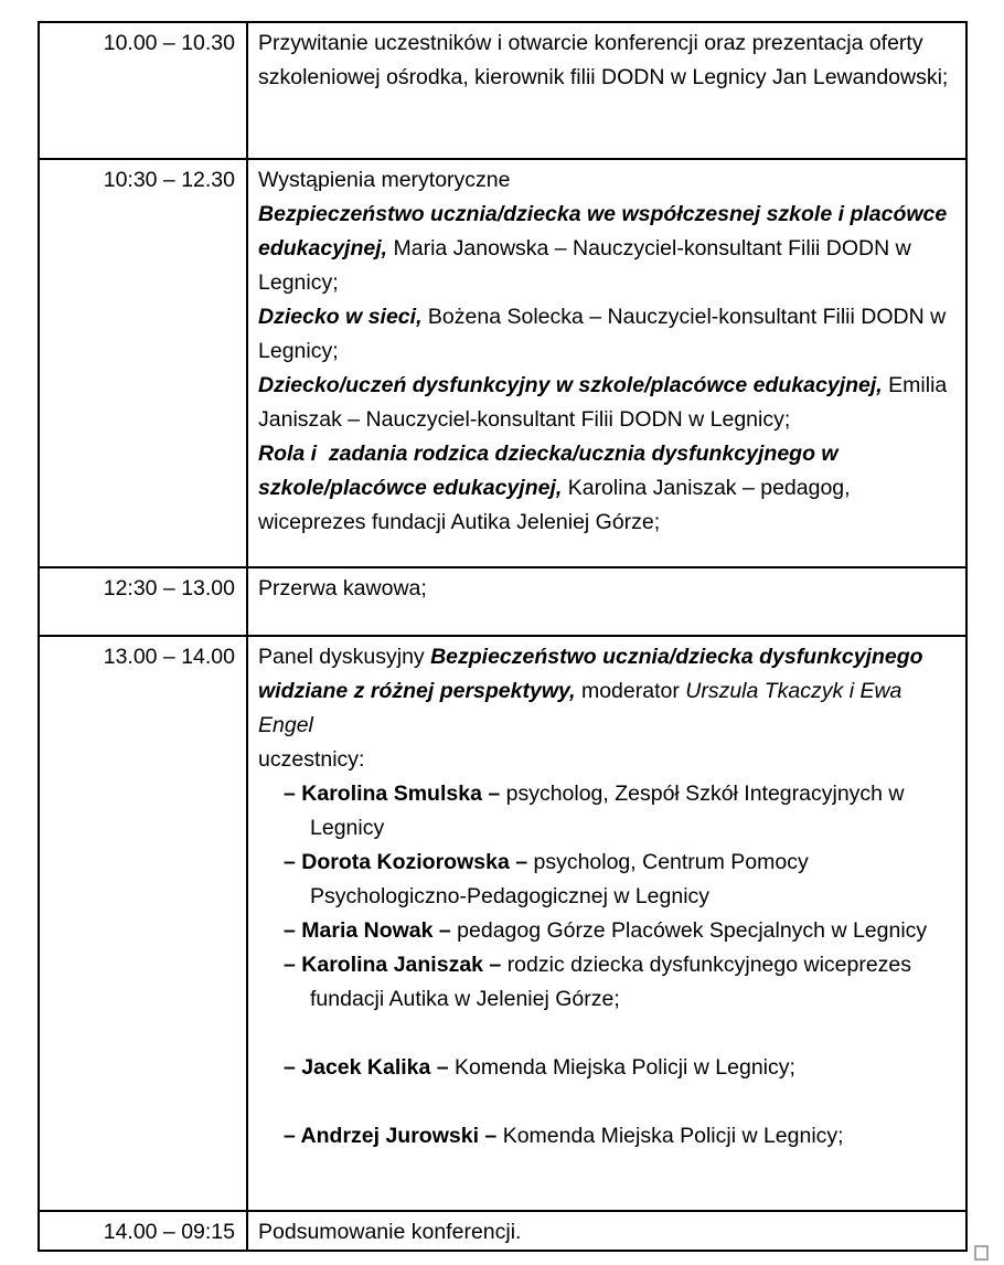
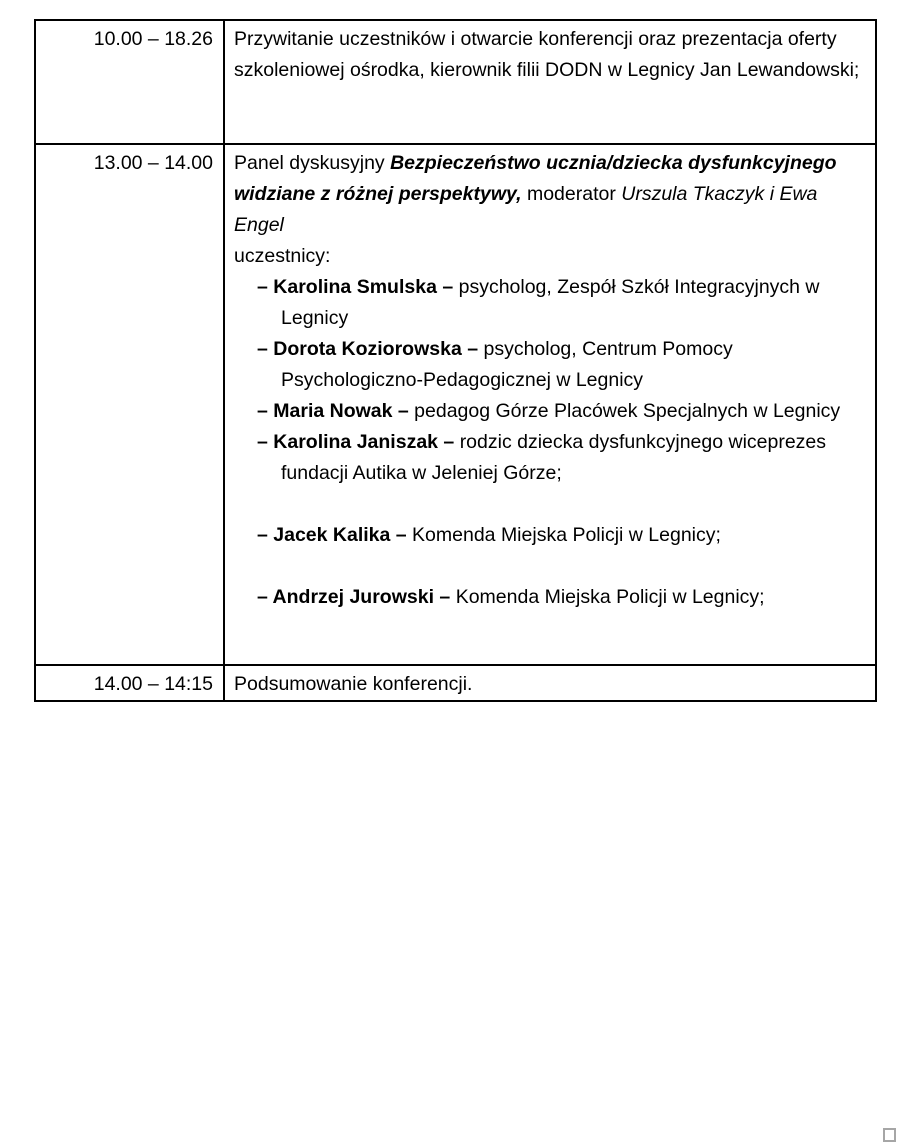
- 10.00 – 10.30	Przywitanie uczestników i otwarcie konferencji oraz prezentacja oferty szkoleniowej ośrodka, kierownik filii DODN w Legnicy Jan Lewandowski;
+ 10.00 – 18.26	Przywitanie uczestników i otwarcie konferencji oraz prezentacja oferty szkoleniowej ośrodka, kierownik filii DODN w Legnicy Jan Lewandowski;
- 10:30 – 12.30	Wystąpienia merytoryczneBezpieczeństwo ucznia/dziecka we współczesnej szkole i placówce edukacyjnej, Maria Janowska – Nauczyciel-konsultant Filii DODN w Legnicy;Dziecko w sieci, Bożena Solecka – Nauczyciel-konsultant Filii DODN w Legnicy;Dziecko/uczeń dysfunkcyjny w szkole/placówce edukacyjnej, Emilia Janiszak – Nauczyciel-konsultant Filii DODN w Legnicy;Rola i zadania rodzica dziecka/ucznia dysfunkcyjnego w szkole/placówce edukacyjnej, Karolina Janiszak – pedagog, wiceprezes fundacji Autika Jeleniej Górze;
- 12:30 – 13.00	Przerwa kawowa;
  13.00 – 14.00	Panel dyskusyjny Bezpieczeństwo ucznia/dziecka dysfunkcyjnego widziane z różnej perspektywy, moderator Urszula Tkaczyk i Ewa Engeluczestnicy:– Karolina Smulska – psycholog, Zespół Szkół Integracyjnych w Legnicy– Dorota Koziorowska – psycholog, Centrum Pomocy Psychologiczno-Pedagogicznej w Legnicy– Maria Nowak – pedagog Górze Placówek Specjalnych w Legnicy– Karolina Janiszak – rodzic dziecka dysfunkcyjnego wiceprezes fundacji Autika w Jeleniej Górze; – Jacek Kalika – Komenda Miejska Policji w Legnicy; – Andrzej Jurowski – Komenda Miejska Policji w Legnicy;
- 14.00 – 09:15	Podsumowanie konferencji.
+ 14.00 – 14:15	Podsumowanie konferencji.
